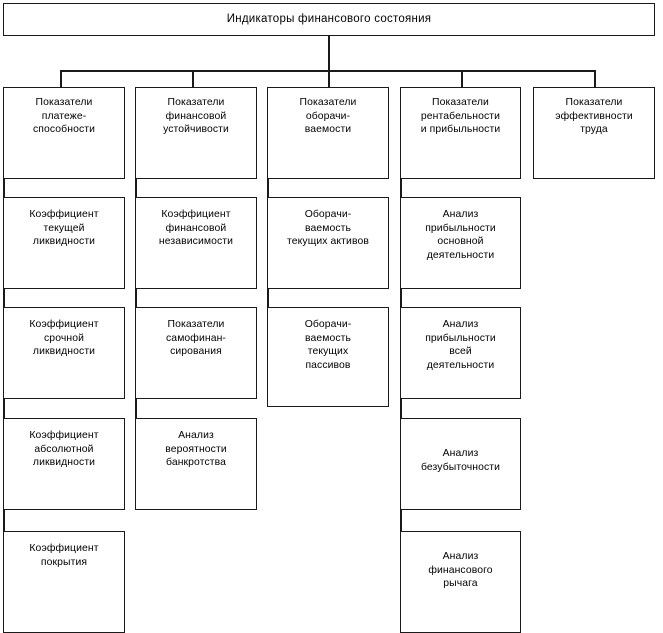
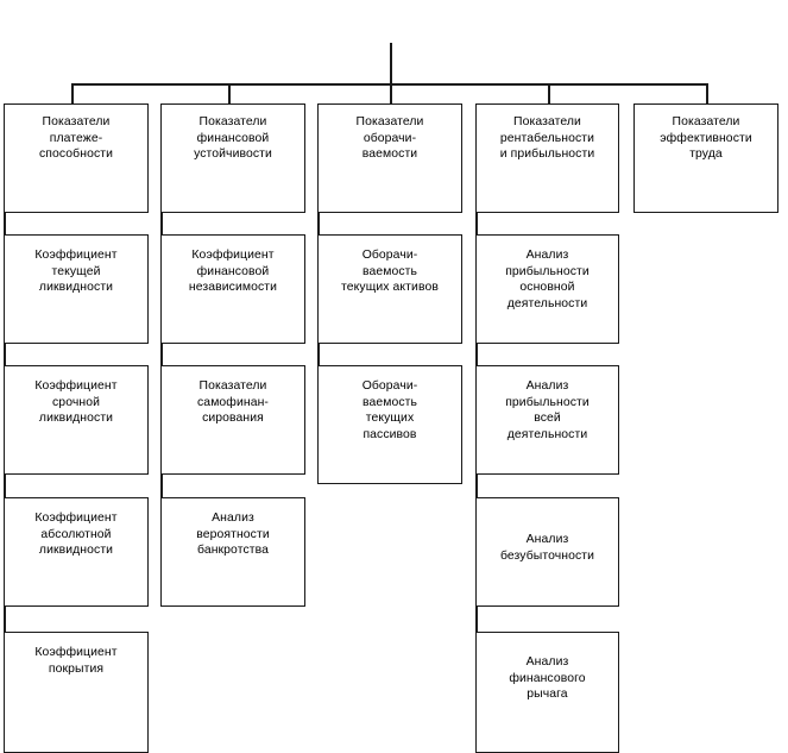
- Индикаторы финансового состояния
  Показатели
  платеже-
  способности
  Показатели
  финансовой
  устойчивости
  Показатели
  оборачи-
  ваемости
  Показатели
  рентабельности
  и прибыльности
  Показатели
  эффективности
  труда
  Коэффициент
  текущей
  ликвидности
  Коэффициент
  срочной
  ликвидности
  Коэффициент
  абсолютной
  ликвидности
  Коэффициент
  покрытия
  Коэффициент
  финансовой
  независимости
  Показатели
  самофинан-
  сирования
  Анализ
  вероятности
  банкротства
  Оборачи-
  ваемость
  текущих активов
  Оборачи-
  ваемость
  текущих
  пассивов
  Анализ
  прибыльности
  основной
  деятельности
  Анализ
  прибыльности
  всей
  деятельности
  Анализ
  безубыточности
  Анализ
  финансового
  рычага
